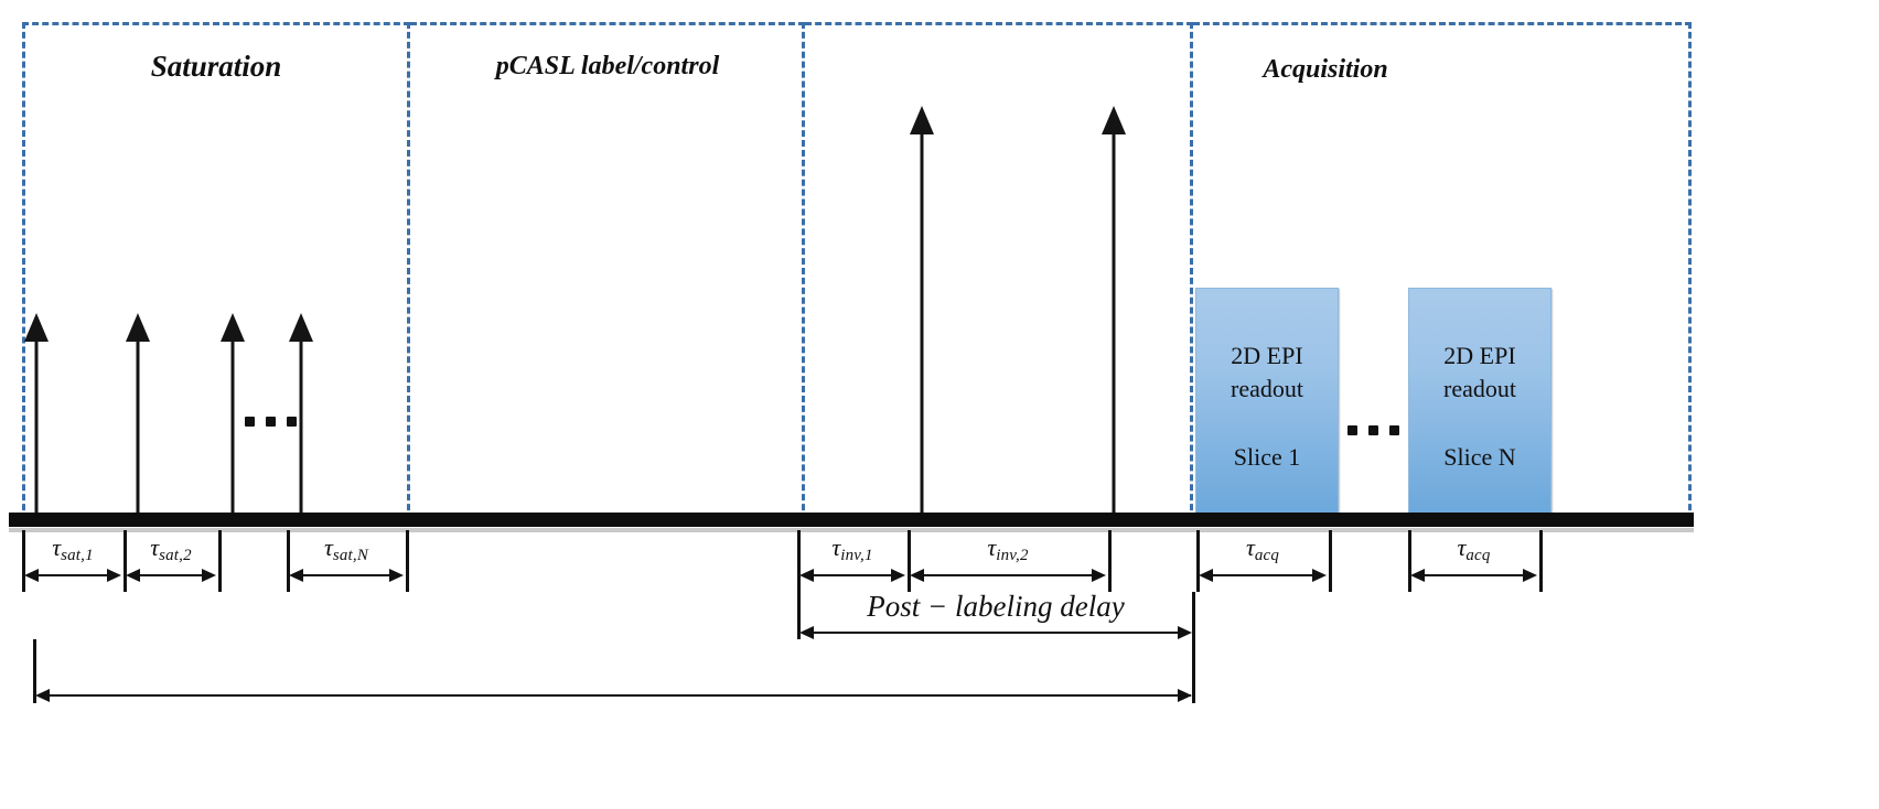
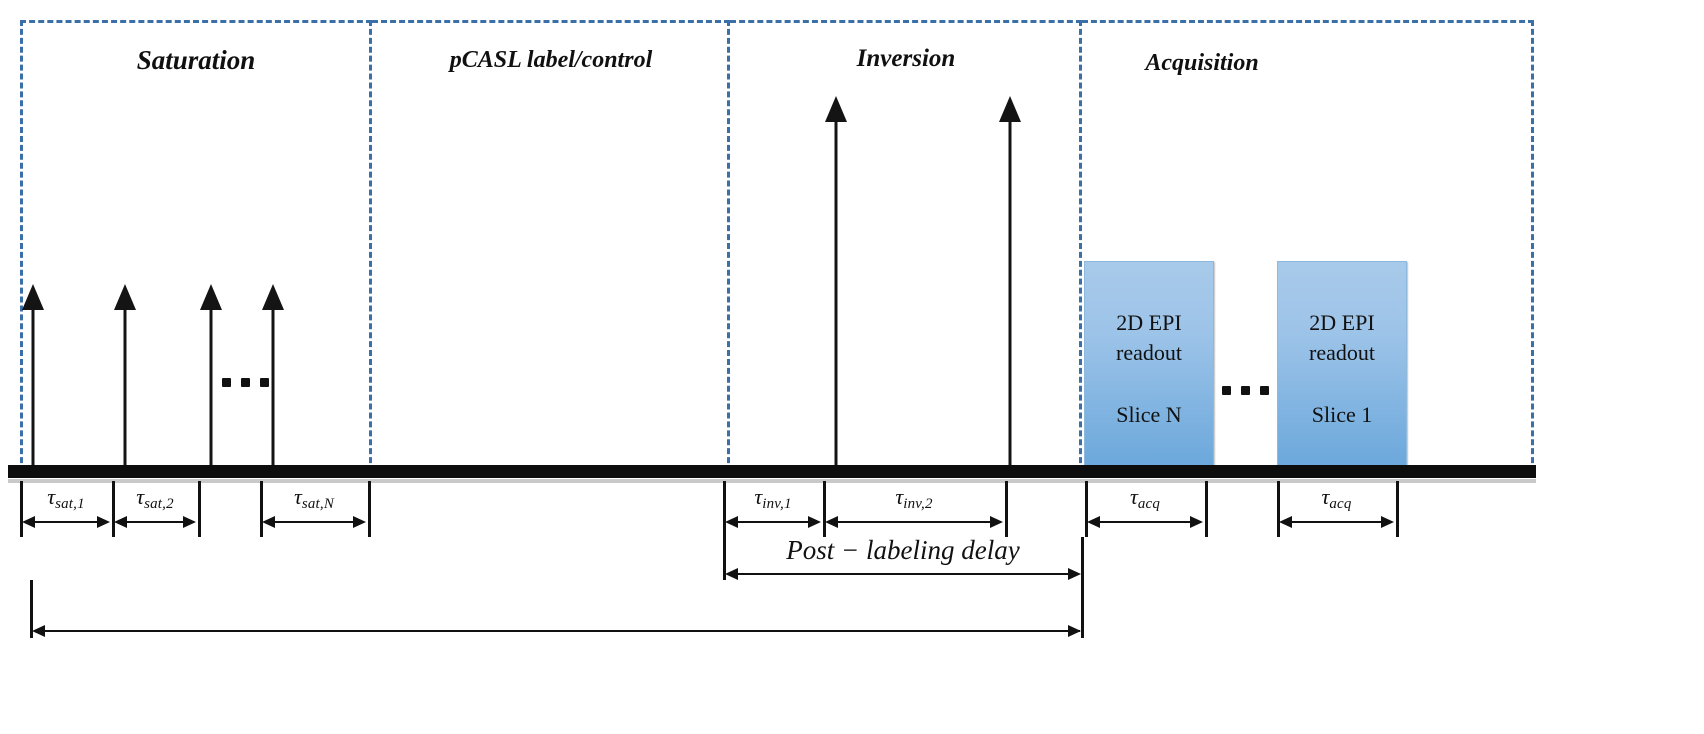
  Saturation
  pCASL label/control
+ Inversion
  Acquisition
  2D EPI
  readout
- Slice 1
+ Slice N
  2D EPI
  readout
- Slice N
+ Slice 1
  τsat,1
  τsat,2
  τsat,N
  τinv,1
  τinv,2
  τacq
  τacq
  Post − labeling delay
